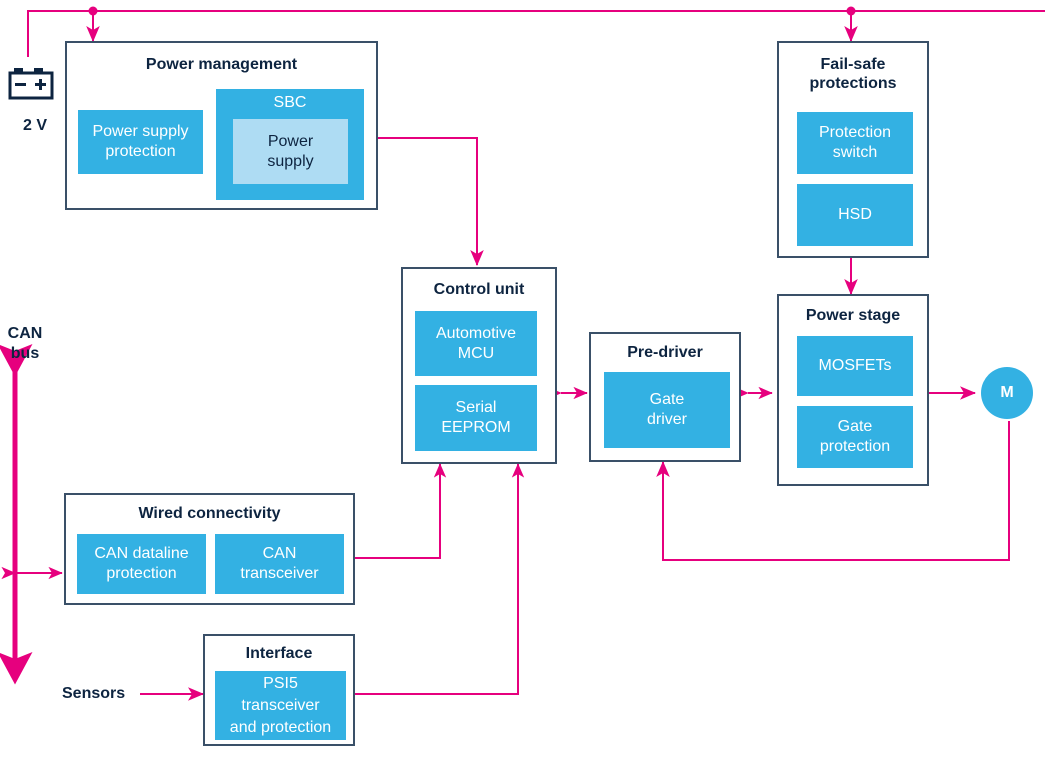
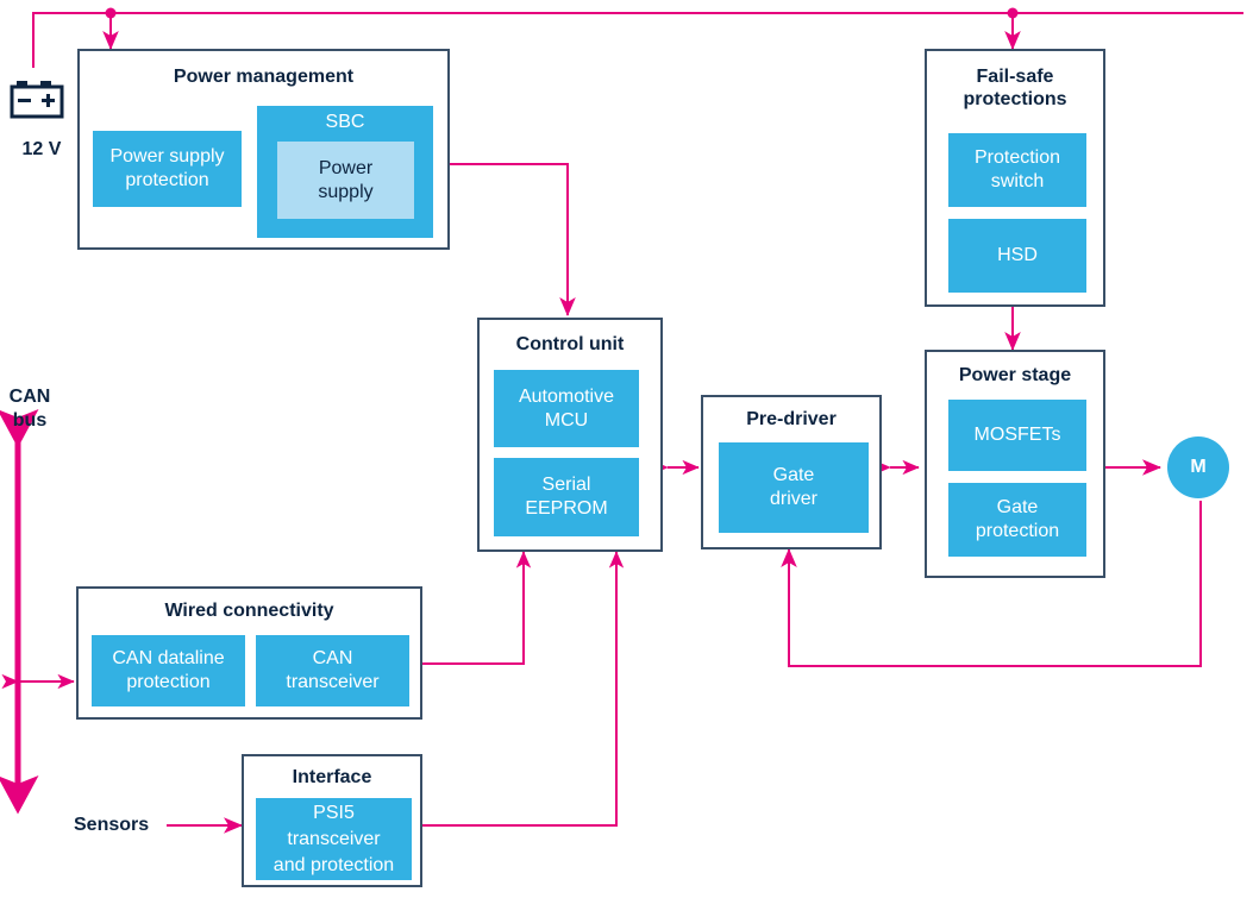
- 2 V
+ 12 V
  CAN
  bus
  Sensors
  Power management
  Power supply
  protection
  SBC
  Power
  supply
  Fail-safe
  protections
  Protection
  switch
  HSD
  Control unit
  Automotive
  MCU
  Serial
  EEPROM
  Pre-driver
  Gate
  driver
  Power stage
  MOSFETs
  Gate
  protection
  M
  Wired connectivity
  CAN dataline
  protection
  CAN
  transceiver
  Interface
  PSI5
  transceiver
  and protection
